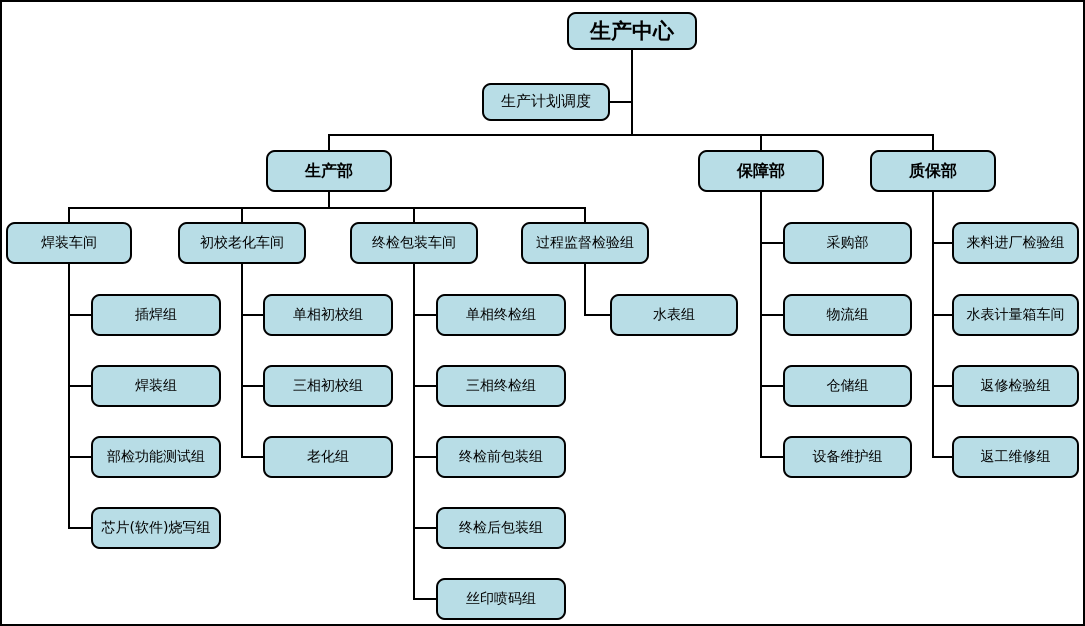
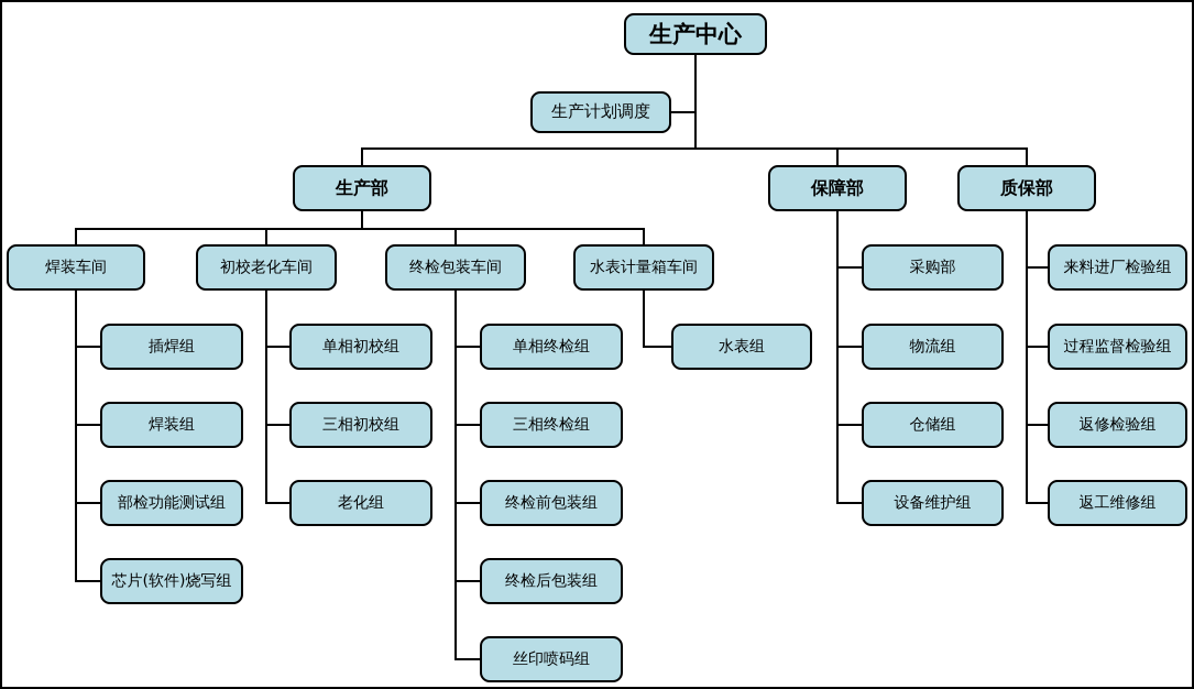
  生产中心
  生产计划调度
  生产部
  保障部
  质保部
  焊装车间
  初校老化车间
  终检包装车间
- 过程监督检验组
+ 水表计量箱车间
  插焊组
  焊装组
  部检功能测试组
  芯片(软件)烧写组
  单相初校组
  三相初校组
  老化组
  单相终检组
  三相终检组
  终检前包装组
  终检后包装组
  丝印喷码组
  水表组
  采购部
  物流组
  仓储组
  设备维护组
  来料进厂检验组
- 水表计量箱车间
+ 过程监督检验组
  返修检验组
  返工维修组
